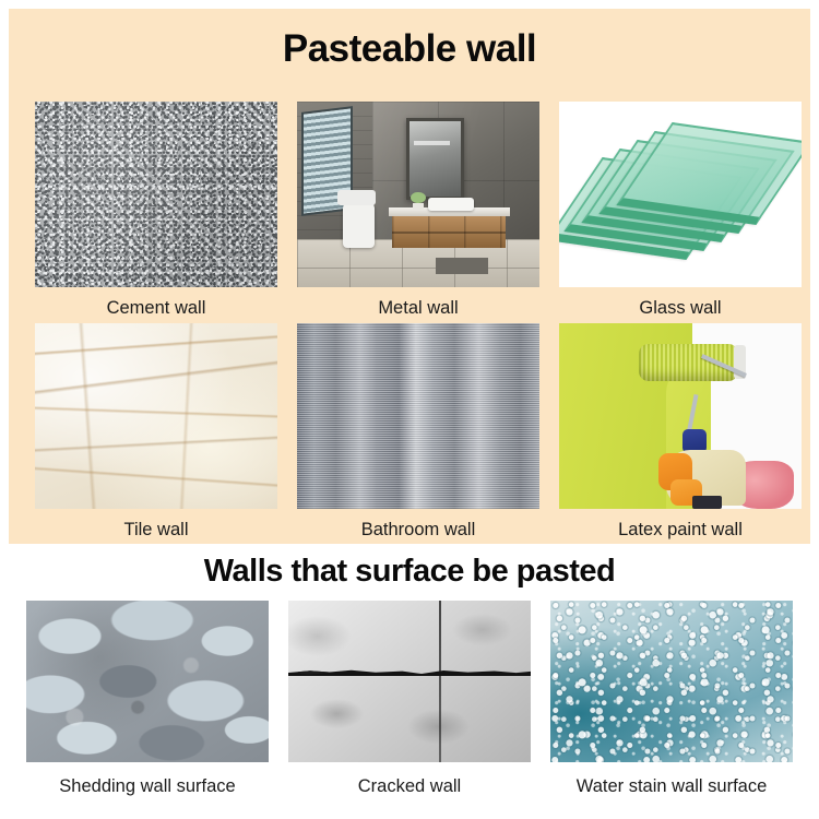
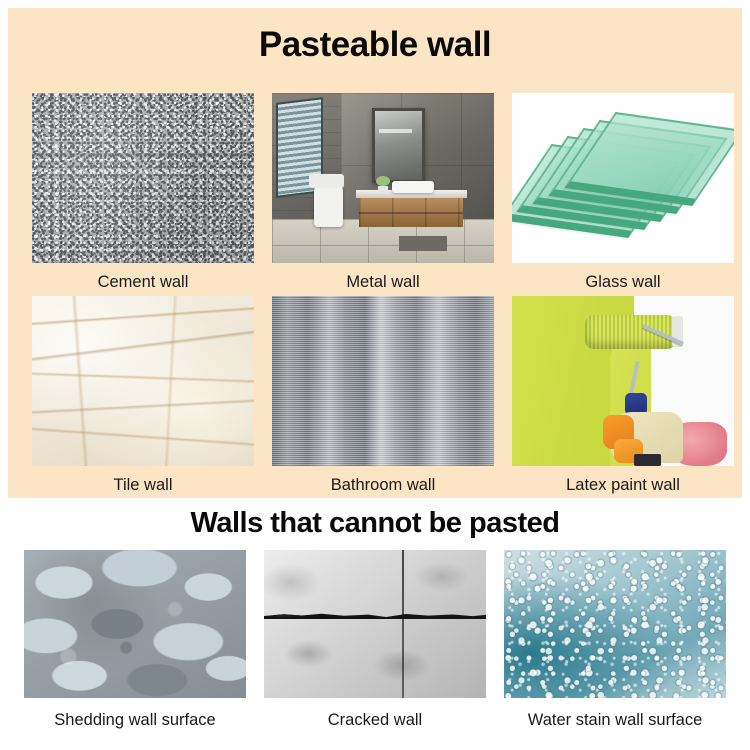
  Pasteable wall
  Cement wall
  Metal wall
  Glass wall
  Tile wall
  Bathroom wall
  Latex paint wall
- Walls that surface be pasted
+ Walls that cannot be pasted
  Shedding wall surface
  Cracked wall
  Water stain wall surface
